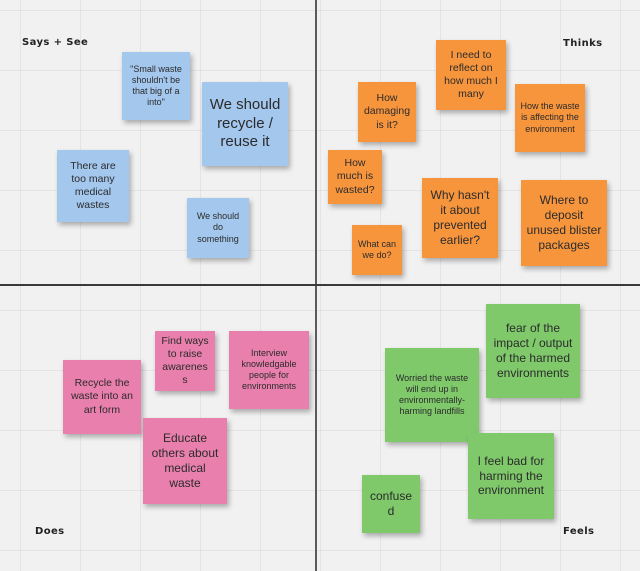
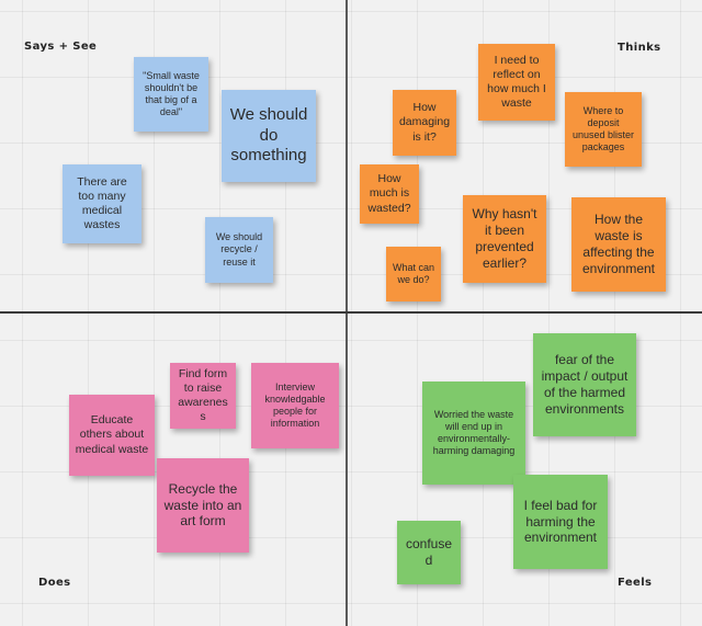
  Says + See
  Thinks
  Does
  Feels
- "Small waste shouldn't be that big of a into"
+ "Small waste shouldn't be that big of a deal"
- We should recycle / reuse it
+ We should do something
  There are too many medical wastes
- We should do something
+ We should recycle / reuse it
- I need to reflect on how much I many
+ I need to reflect on how much I waste
  How damaging is it?
- How the waste is affecting the environment
+ Where to deposit unused blister packages
  How much is wasted?
- Why hasn't it about prevented earlier?
+ Why hasn't it been prevented earlier?
  What can we do?
- Where to deposit unused blister packages
+ How the waste is affecting the environment
- Recycle the waste into an art form
+ Educate others about medical waste
- Find ways to raise awareness
+ Find form to raise awareness
- Interview knowledgable people for environments
+ Interview knowledgable people for information
- Educate others about medical waste
+ Recycle the waste into an art form
  fear of the impact / output of the harmed environments
- Worried the waste will end up in environmentally-harming landfills
+ Worried the waste will end up in environmentally-harming damaging
  I feel bad for harming the environment
  confused
